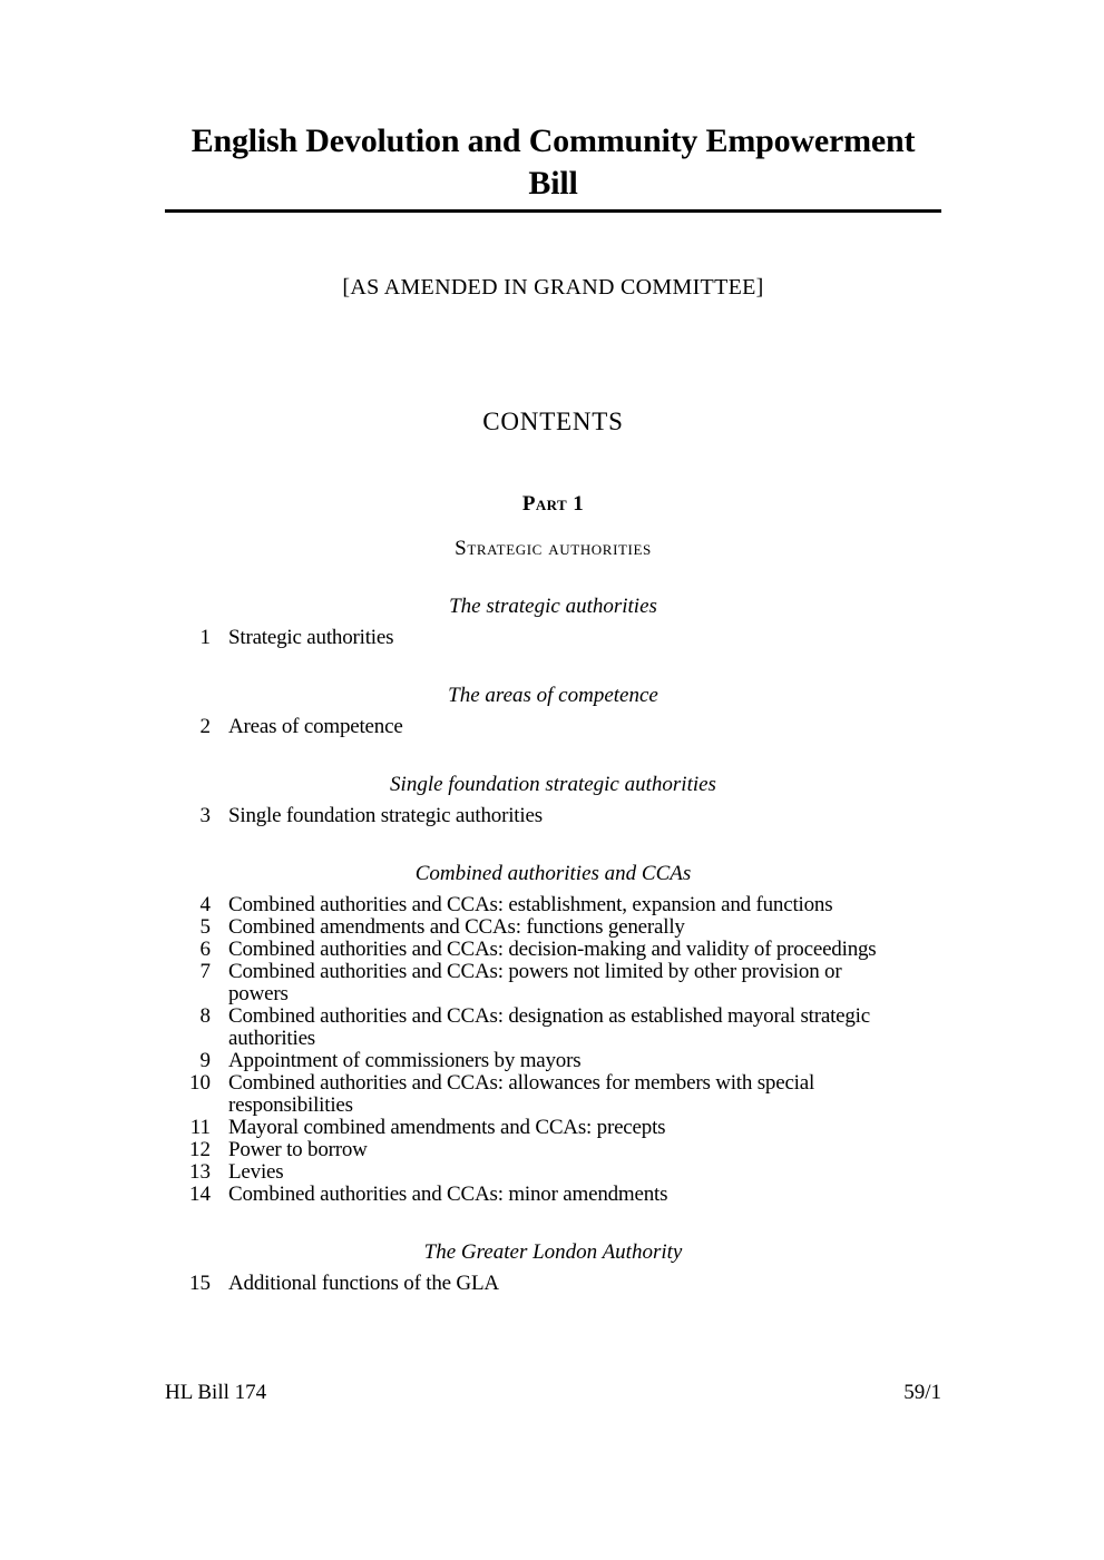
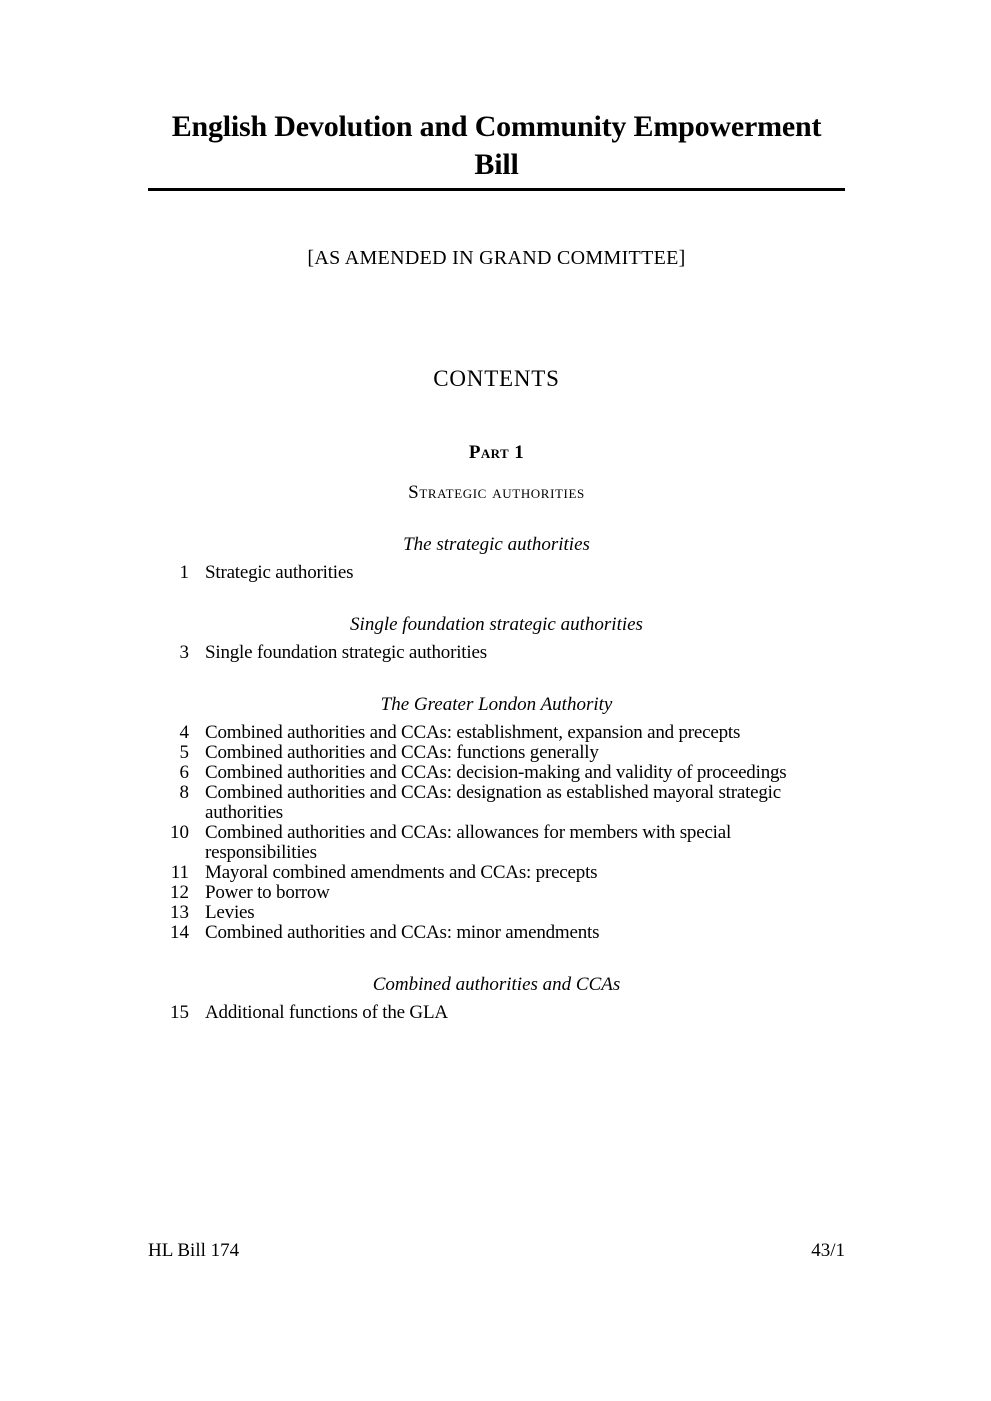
  English Devolution and Community Empowerment
  Bill
  [AS AMENDED IN GRAND COMMITTEE]
  CONTENTS
  Part 1
  Strategic authorities
  The strategic authorities
  1
  Strategic authorities
- The areas of competence
- 2
- Areas of competence
  Single foundation strategic authorities
  3
  Single foundation strategic authorities
- Combined authorities and CCAs
+ The Greater London Authority
  4
- Combined authorities and CCAs: establishment, expansion and functions
+ Combined authorities and CCAs: establishment, expansion and precepts
  5
- Combined amendments and CCAs: functions generally
+ Combined authorities and CCAs: functions generally
  6
  Combined authorities and CCAs: decision-making and validity of proceedings
- 7
- Combined authorities and CCAs: powers not limited by other provision or
- powers
  8
  Combined authorities and CCAs: designation as established mayoral strategic
  authorities
- 9
- Appointment of commissioners by mayors
  10
  Combined authorities and CCAs: allowances for members with special
  responsibilities
  11
  Mayoral combined amendments and CCAs: precepts
  12
  Power to borrow
  13
  Levies
  14
  Combined authorities and CCAs: minor amendments
- The Greater London Authority
+ Combined authorities and CCAs
  15
  Additional functions of the GLA
  HL Bill 174
- 59/1
+ 43/1
